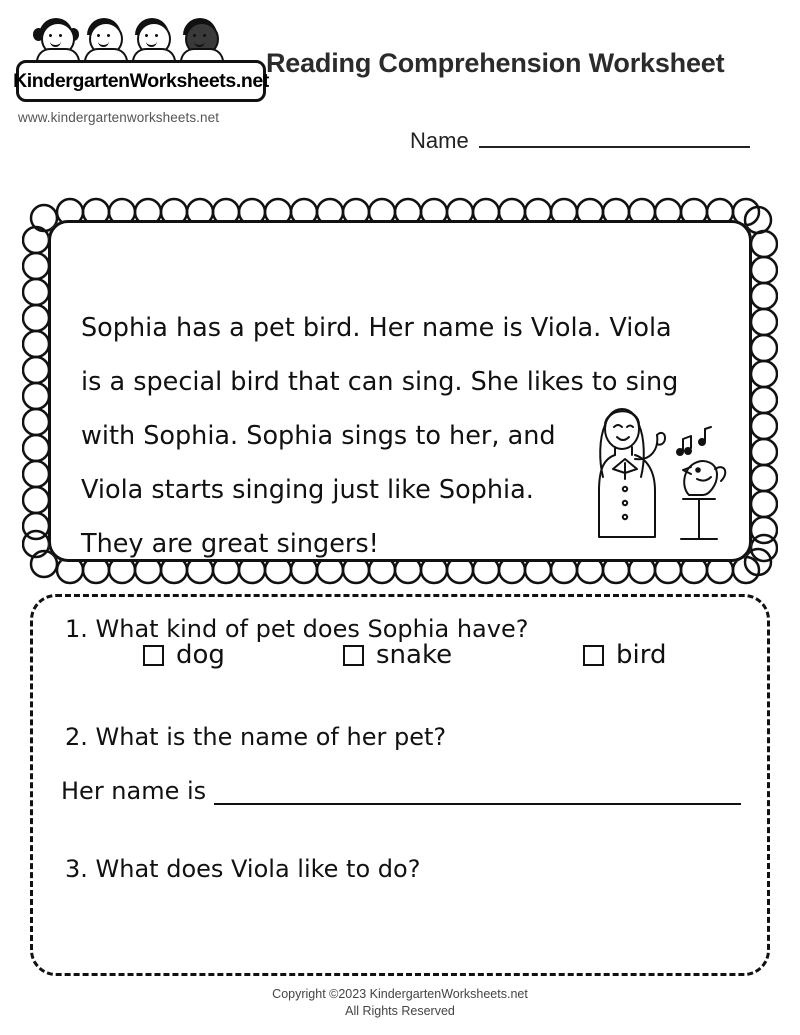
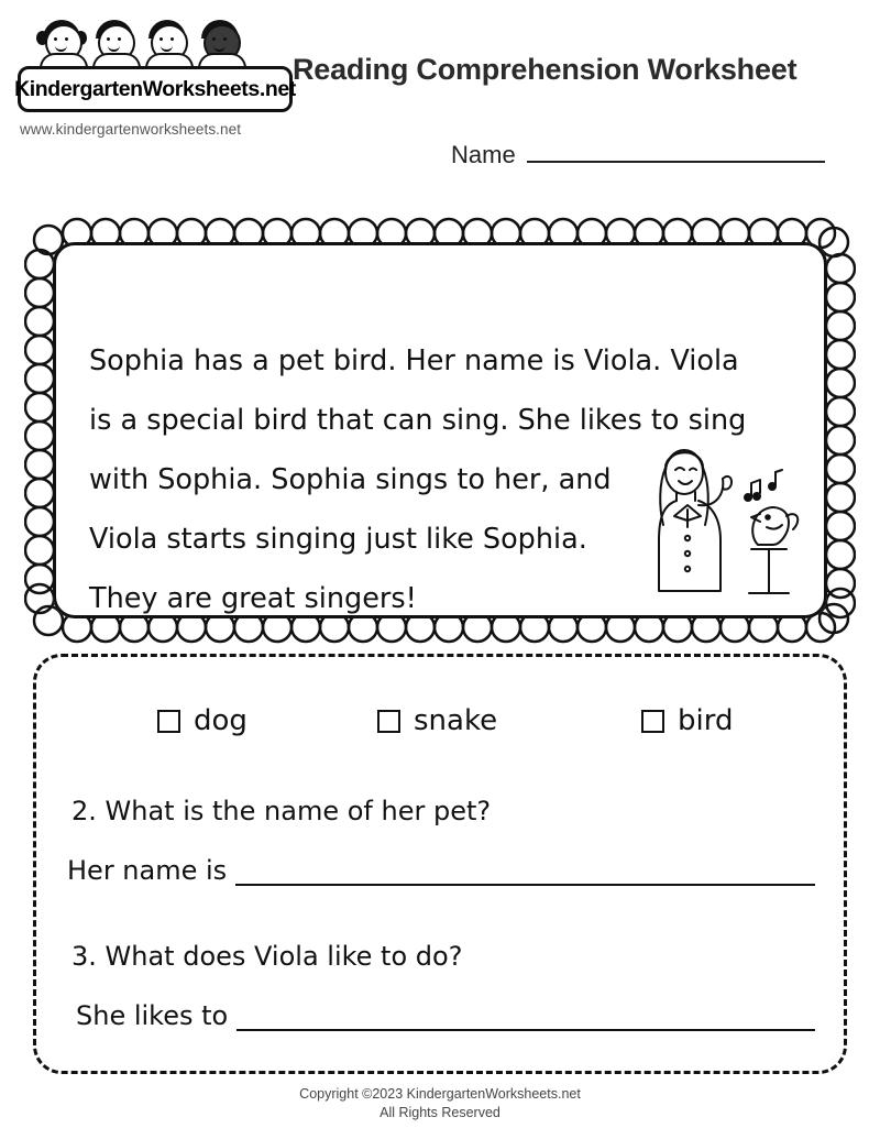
  KindergartenWorksheets.net
  www.kindergartenworksheets.net
  Reading Comprehension Worksheet
  Name
  Sophia has a pet bird. Her name is Viola. Viola
  is a special bird that can sing. She likes to sing
  with Sophia. Sophia sings to her, and
  Viola starts singing just like Sophia.
  They are great singers!
- 1. What kind of pet does Sophia have?
  dog
  snake
  bird
  2. What is the name of her pet?
  Her name is
  3. What does Viola like to do?
+ She likes to
  Copyright ©2023 KindergartenWorksheets.net
  All Rights Reserved
